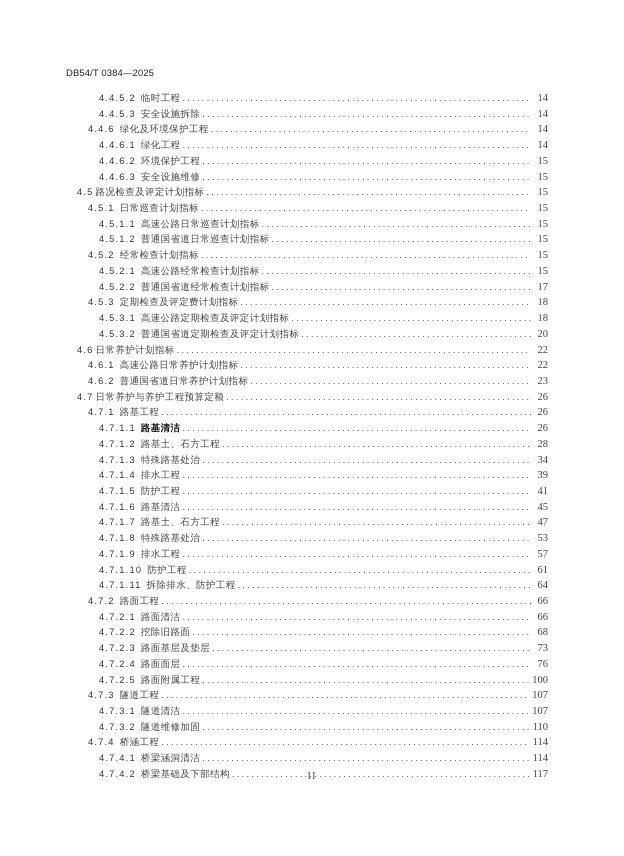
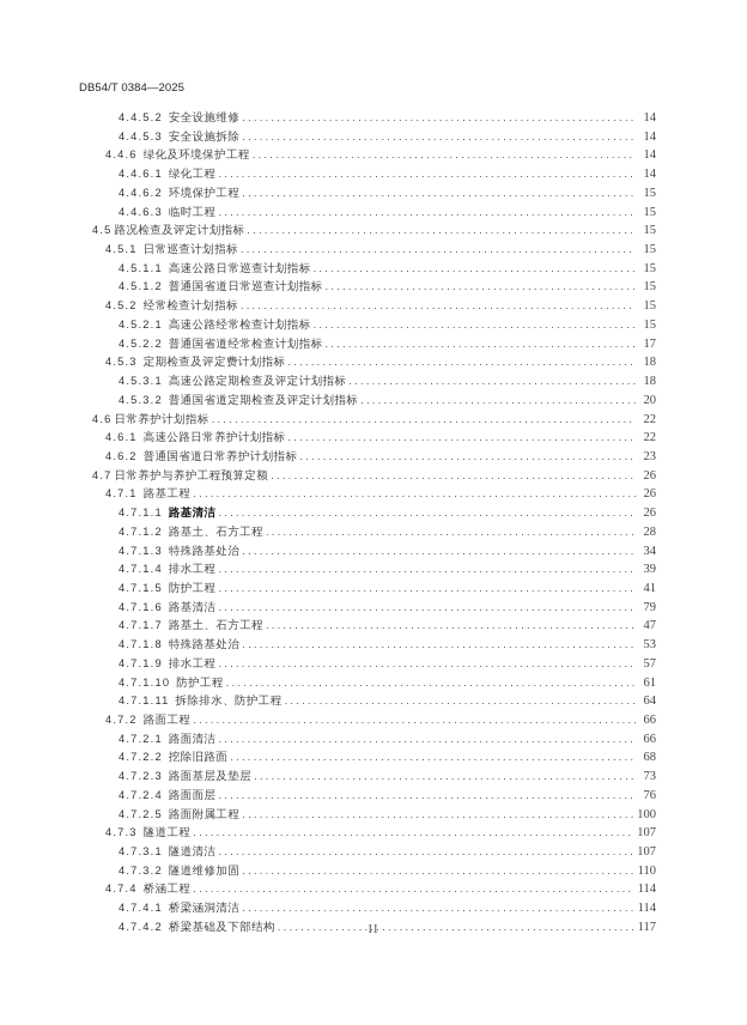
  DB54/T 0384—2025
  4.4.5.2
- 临时工程
+ 安全设施维修
  14
  4.4.5.3
  安全设施拆除
  14
  4.4.6
  绿化及环境保护工程
  14
  4.4.6.1
  绿化工程
  14
  4.4.6.2
  环境保护工程
  15
  4.4.6.3
- 安全设施维修
+ 临时工程
  15
  4.5
  路况检查及评定计划指标
  15
  4.5.1
  日常巡查计划指标
  15
  4.5.1.1
  高速公路日常巡查计划指标
  15
  4.5.1.2
  普通国省道日常巡查计划指标
  15
  4.5.2
  经常检查计划指标
  15
  4.5.2.1
  高速公路经常检查计划指标
  15
  4.5.2.2
  普通国省道经常检查计划指标
  17
  4.5.3
  定期检查及评定费计划指标
  18
  4.5.3.1
  高速公路定期检查及评定计划指标
  18
  4.5.3.2
  普通国省道定期检查及评定计划指标
  20
  4.6
  日常养护计划指标
  22
  4.6.1
  高速公路日常养护计划指标
  22
  4.6.2
  普通国省道日常养护计划指标
  23
  4.7
  日常养护与养护工程预算定额
  26
  4.7.1
  路基工程
  26
  4.7.1.1
  路基清洁
  26
  4.7.1.2
  路基土、石方工程
  28
  4.7.1.3
  特殊路基处治
  34
  4.7.1.4
  排水工程
  39
  4.7.1.5
  防护工程
  41
  4.7.1.6
  路基清洁
- 45
+ 79
  4.7.1.7
  路基土、石方工程
  47
  4.7.1.8
  特殊路基处治
  53
  4.7.1.9
  排水工程
  57
  4.7.1.10
  防护工程
  61
  4.7.1.11
  拆除排水、防护工程
  64
  4.7.2
  路面工程
  66
  4.7.2.1
  路面清洁
  66
  4.7.2.2
  挖除旧路面
  68
  4.7.2.3
  路面基层及垫层
  73
  4.7.2.4
  路面面层
  76
  4.7.2.5
  路面附属工程
  100
  4.7.3
  隧道工程
  107
  4.7.3.1
  隧道清洁
  107
  4.7.3.2
  隧道维修加固
  110
  4.7.4
  桥涵工程
  114
  4.7.4.1
  桥梁涵洞清洁
  114
  4.7.4.2
  桥梁基础及下部结构
  117
  II
